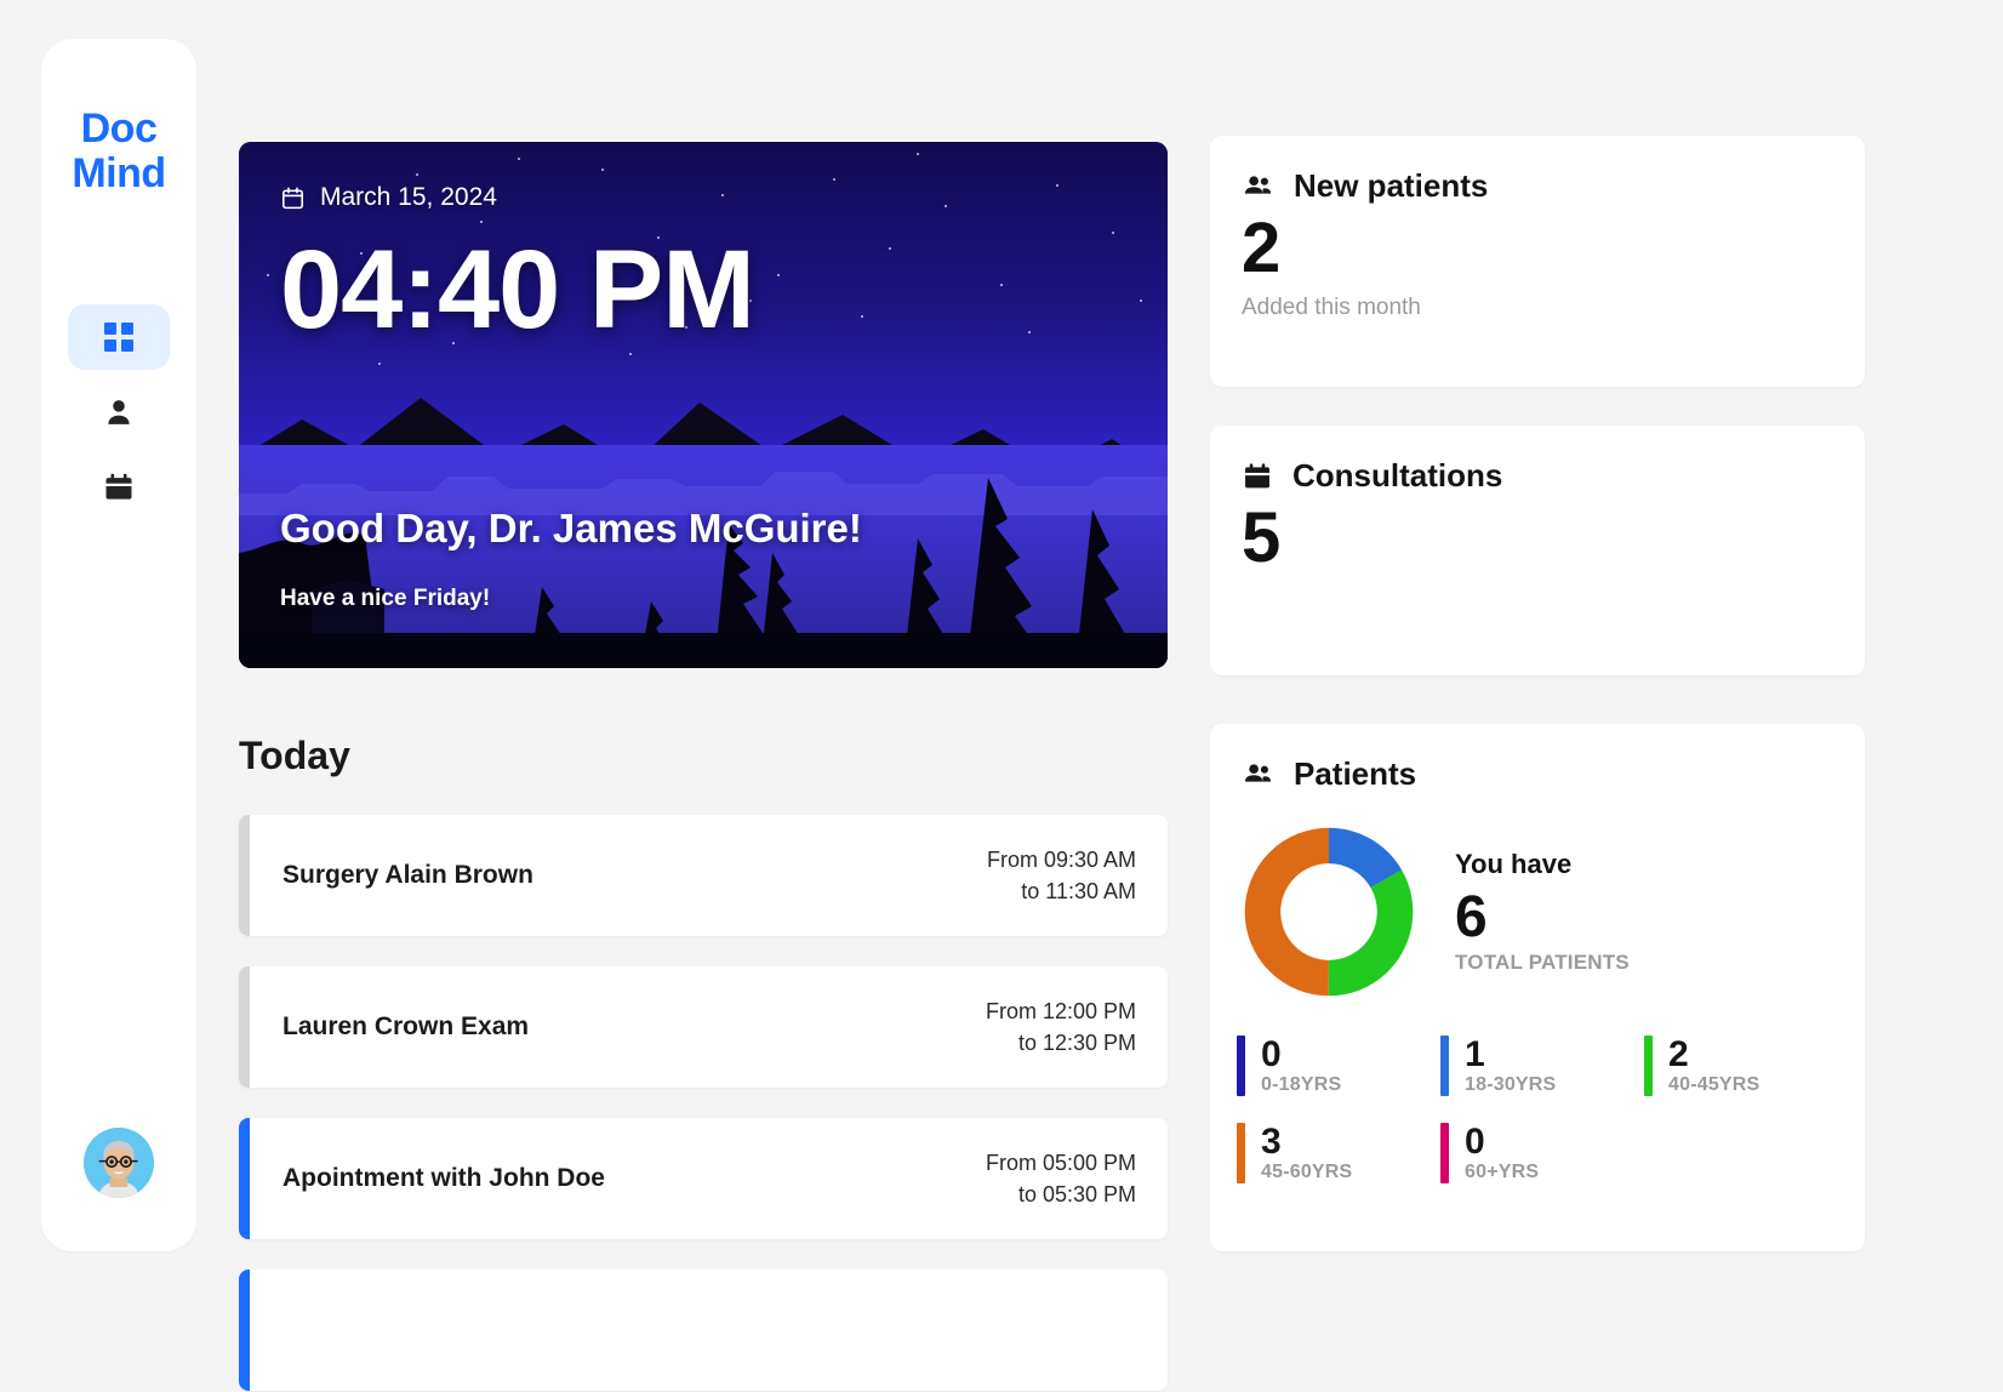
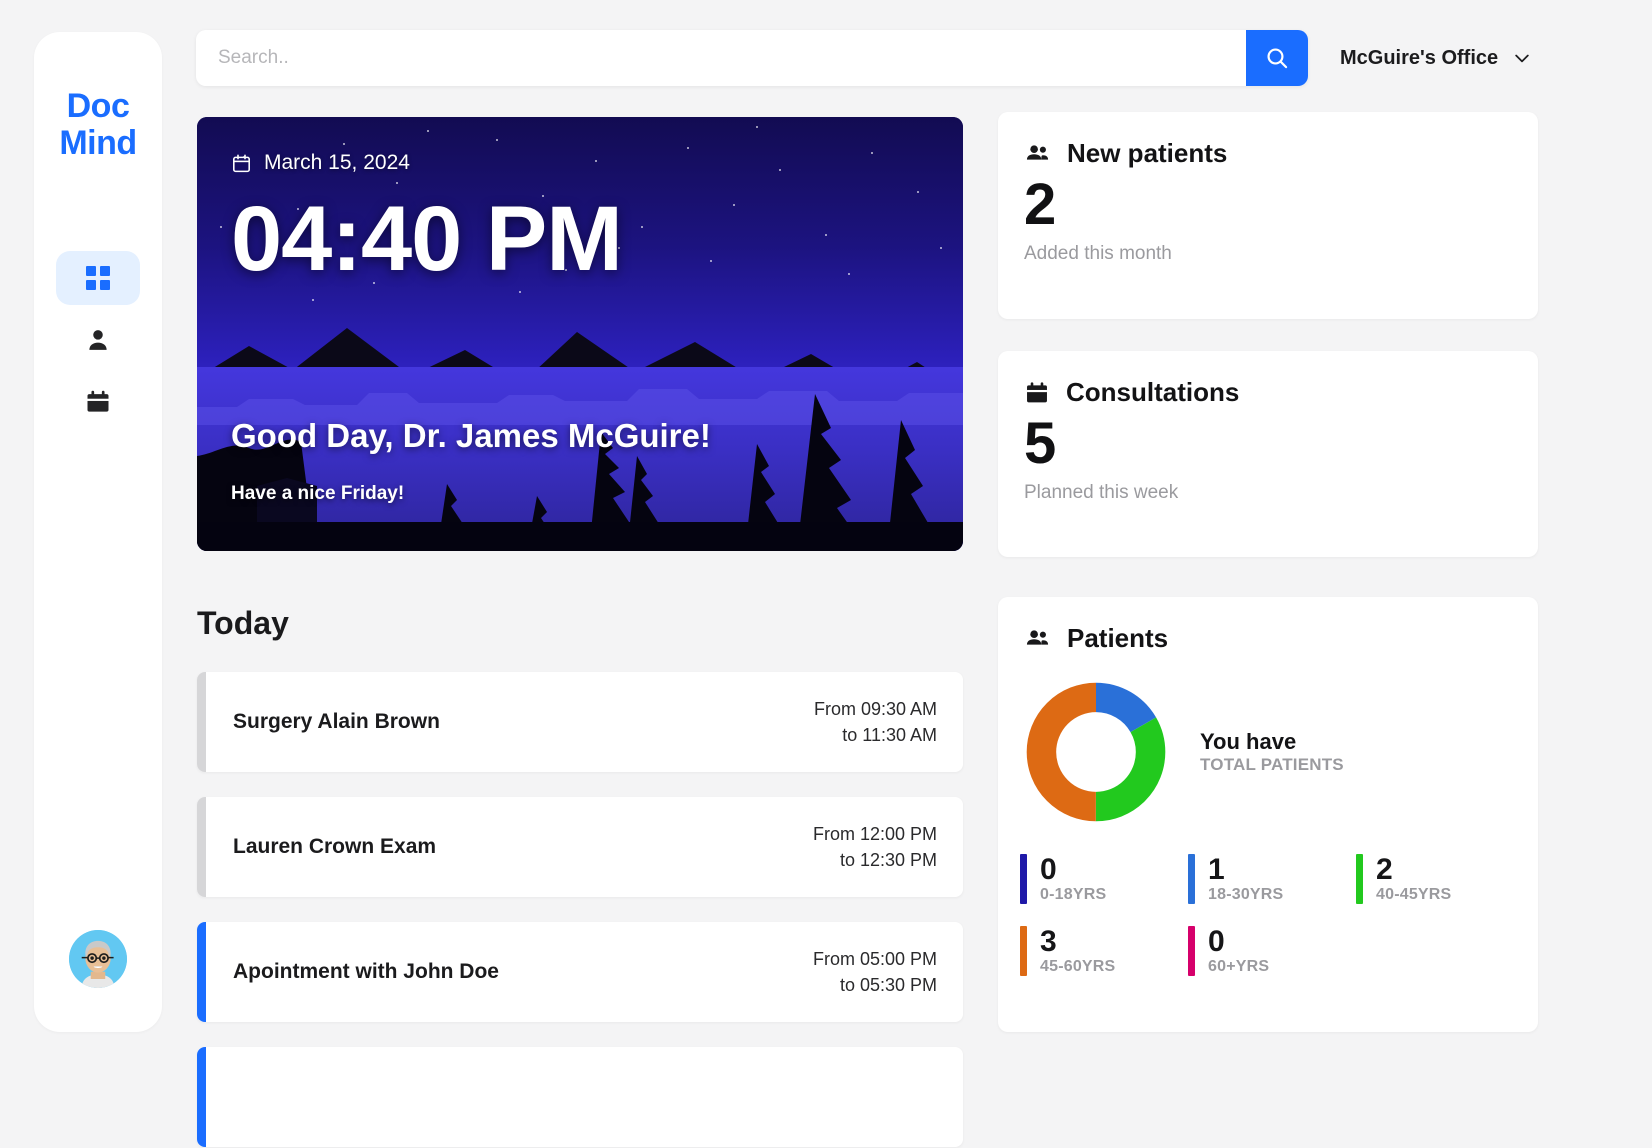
  Doc
  Mind
+ Search..
+ McGuire's Office
  March 15, 2024
  04:40 PM
  Good Day, Dr. James McGuire!
  Have a nice Friday!
  Today
  Surgery Alain Brown
  From 09:30 AM
  to 11:30 AM
  Lauren Crown Exam
  From 12:00 PM
  to 12:30 PM
  Apointment with John Doe
  From 05:00 PM
  to 05:30 PM
  New patients
  2
  Added this month
  Consultations
  5
+ Planned this week
  Patients
  You have
- 6
  TOTAL PATIENTS
  0
  0-18YRS
  1
  18-30YRS
  2
  40-45YRS
  3
  45-60YRS
  0
  60+YRS
